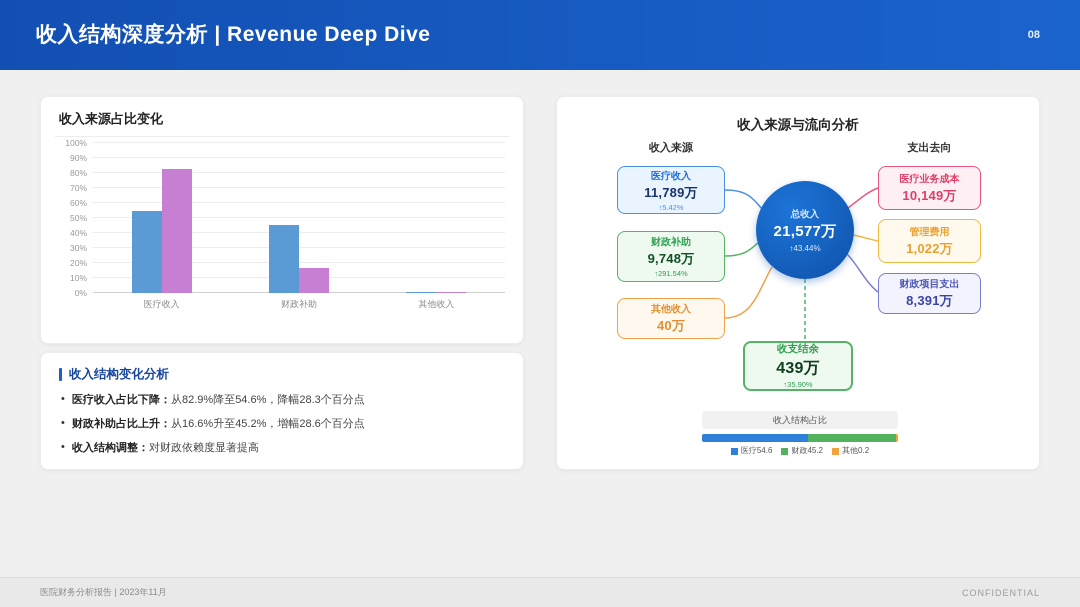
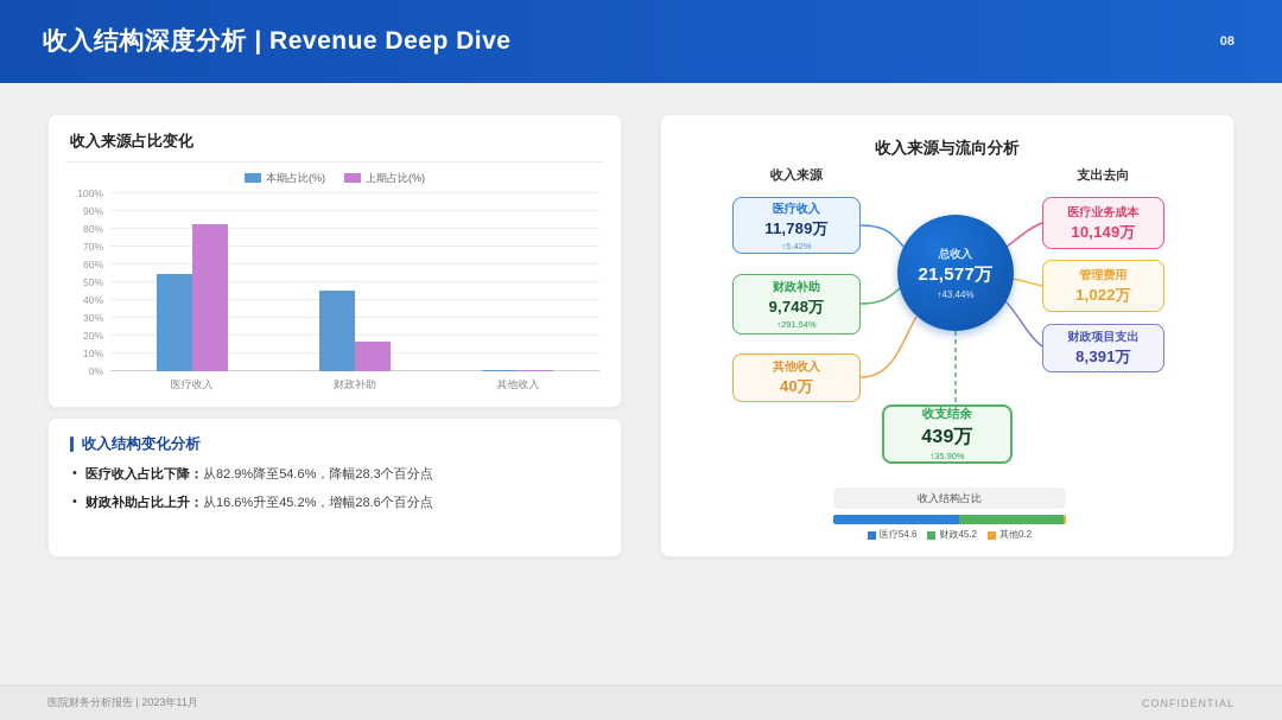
  收入结构深度分析 | Revenue Deep Dive
  08
  收入来源占比变化
+ 本期占比(%)
+ 上期占比(%)
  0%
  10%
  20%
  30%
  40%
  50%
  60%
  70%
  80%
  90%
  100%
  医疗收入
  财政补助
  其他收入
  收入结构变化分析
  医疗收入占比下降：从82.9%降至54.6%，降幅28.3个百分点
  财政补助占比上升：从16.6%升至45.2%，增幅28.6个百分点
- 收入结构调整：对财政依赖度显著提高
  收入来源与流向分析
  收入来源
  支出去向
  医疗收入
  11,789万
  ↑5.42%
  财政补助
  9,748万
  ↑291.54%
  其他收入
  40万
  总收入
  21,577万
  ↑43.44%
  医疗业务成本
  10,149万
  管理费用
  1,022万
  财政项目支出
  8,391万
  收支结余
  439万
  ↑35.90%
  收入结构占比
  医疗54.6
  财政45.2
  其他0.2
  医院财务分析报告 | 2023年11月
  CONFIDENTIAL
